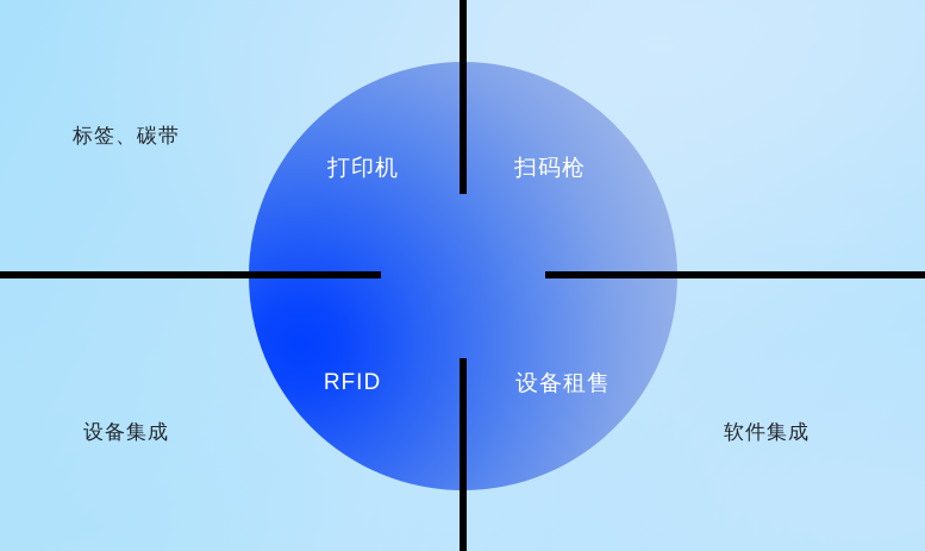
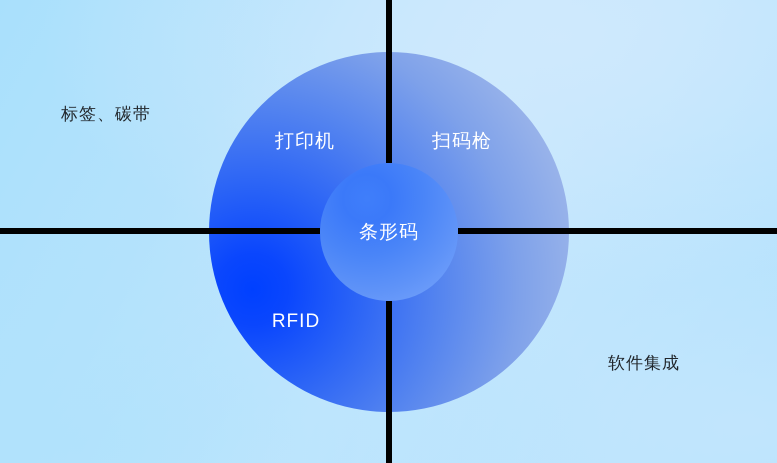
+ 条形码
  打印机
  扫码枪
  RFID
- 设备租售
  标签、碳带
- 设备集成
  软件集成
